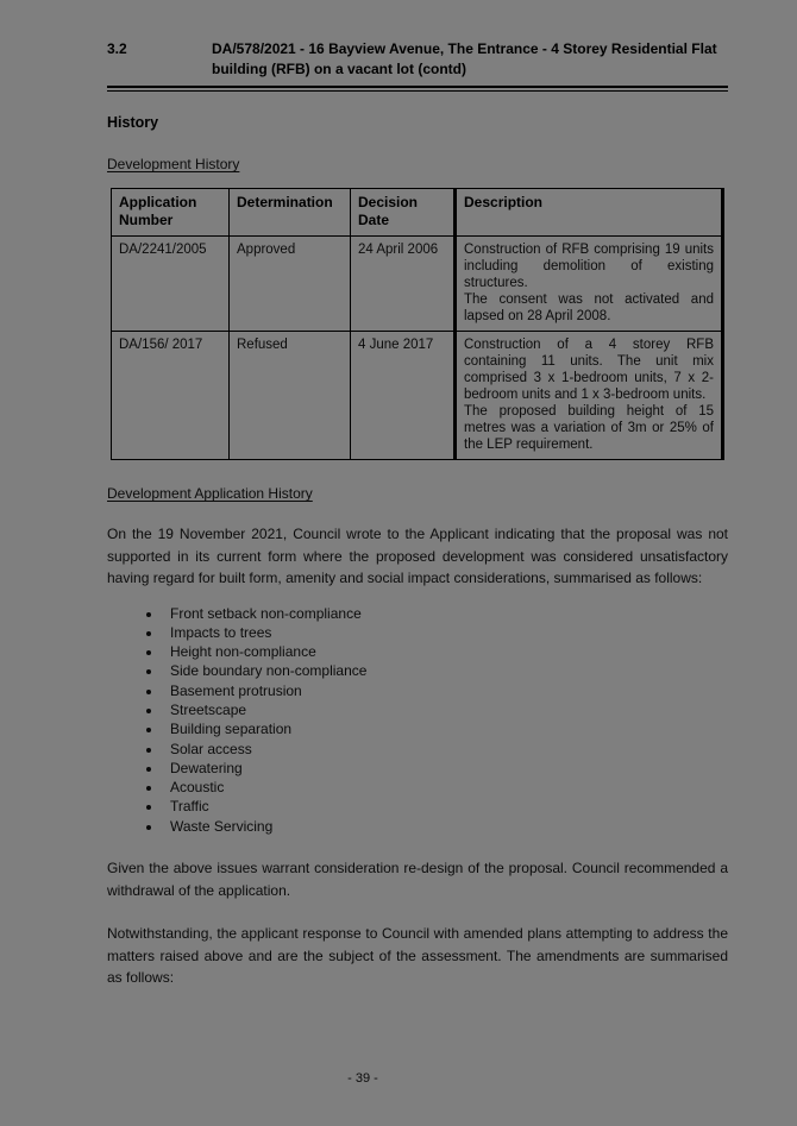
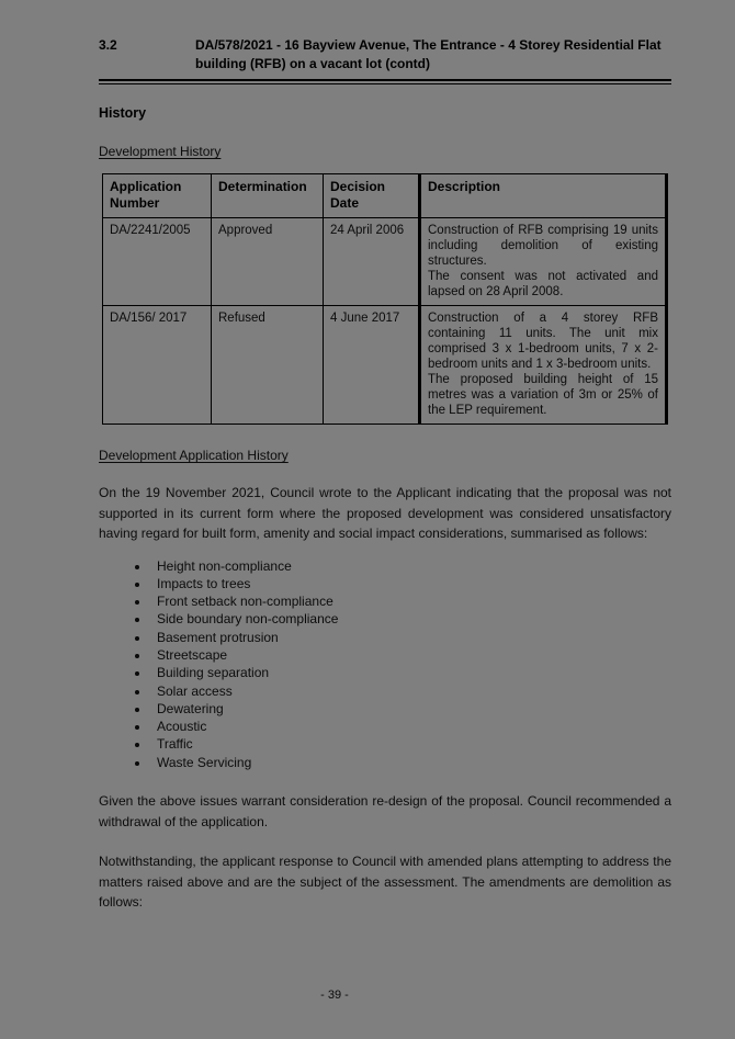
  3.2
  DA/578/2021 - 16 Bayview Avenue, The Entrance - 4 Storey Residential Flat building (RFB) on a vacant lot (contd)
  History
  Development History
  Application Number	Determination	Decision Date	Description
  DA/2241/2005	Approved	24 April 2006	Construction of RFB comprising 19 units including demolition of existing structures. The consent was not activated and lapsed on 28 April 2008.
  DA/156/ 2017	Refused	4 June 2017	Construction of a 4 storey RFB containing 11 units. The unit mix comprised 3 x 1-bedroom units, 7 x 2-bedroom units and 1 x 3-bedroom units. The proposed building height of 15 metres was a variation of 3m or 25% of the LEP requirement.
  Development Application History
  On the 19 November 2021, Council wrote to the Applicant indicating that the proposal was not supported in its current form where the proposed development was considered unsatisfactory having regard for built form, amenity and social impact considerations, summarised as follows:
- Front setback non-compliance
+ Height non-compliance
  Impacts to trees
- Height non-compliance
+ Front setback non-compliance
  Side boundary non-compliance
  Basement protrusion
  Streetscape
  Building separation
  Solar access
  Dewatering
  Acoustic
  Traffic
  Waste Servicing
  Given the above issues warrant consideration re-design of the proposal. Council recommended a withdrawal of the application.
- Notwithstanding, the applicant response to Council with amended plans attempting to address the matters raised above and are the subject of the assessment. The amendments are summarised as follows:
+ Notwithstanding, the applicant response to Council with amended plans attempting to address the matters raised above and are the subject of the assessment. The amendments are demolition as follows:
  - 39 -
